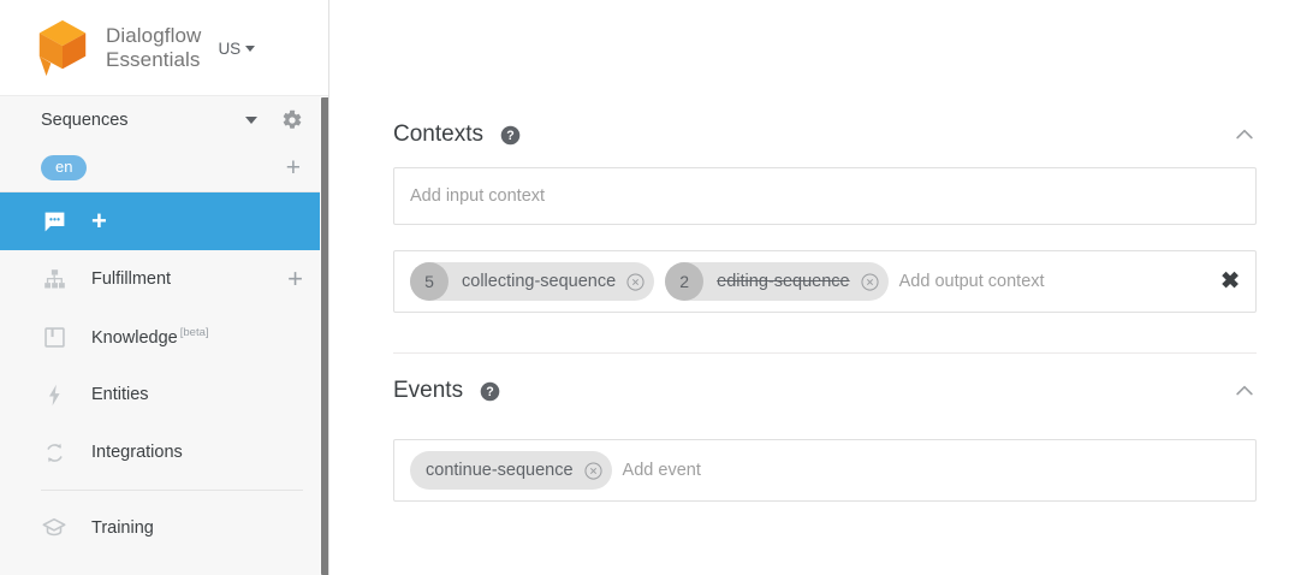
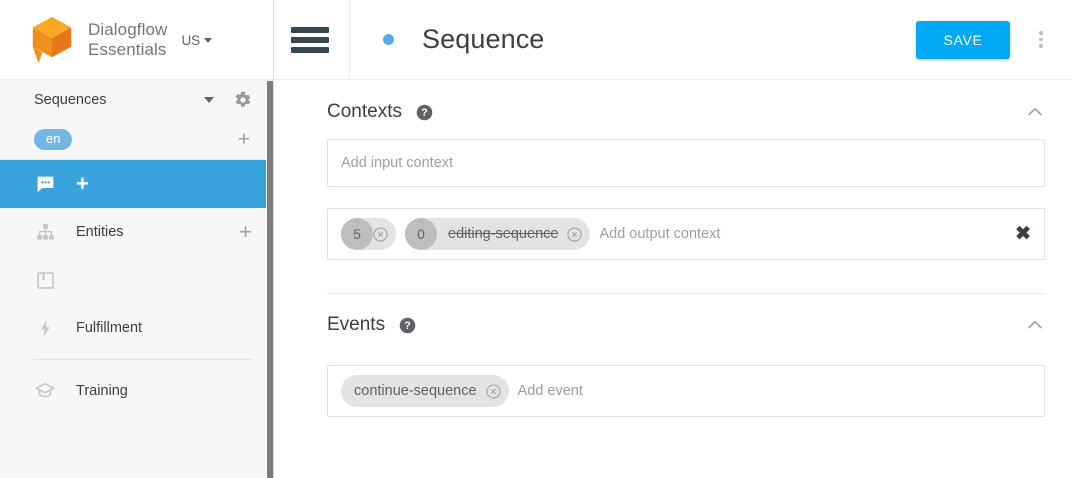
  Dialogflow
  Essentials
  US
  Sequences
  en
  +
  +
- Fulfillment
+ Entities
  +
- Knowledge [beta]
- Entities
+ Fulfillment
- Integrations
  Training
+ Sequence
+ SAVE
  Contexts
  ?
  Add input context
  5
- collecting-sequence
- 2
+ 0
  editing-sequence
  Add output context
  ✖
  Events
  ?
  continue-sequence
  Add event
